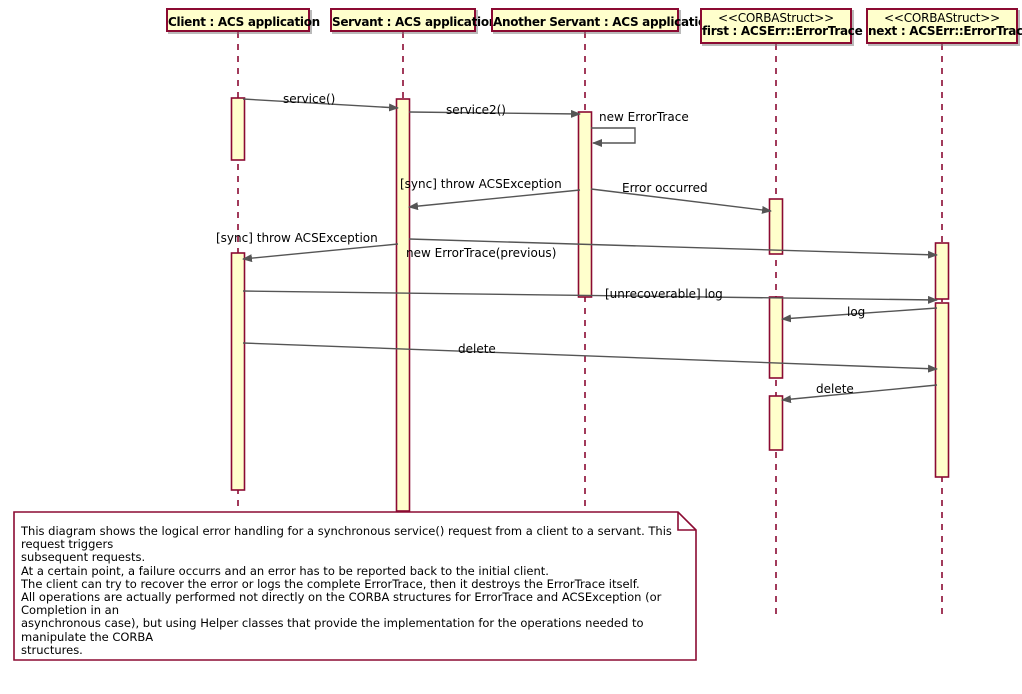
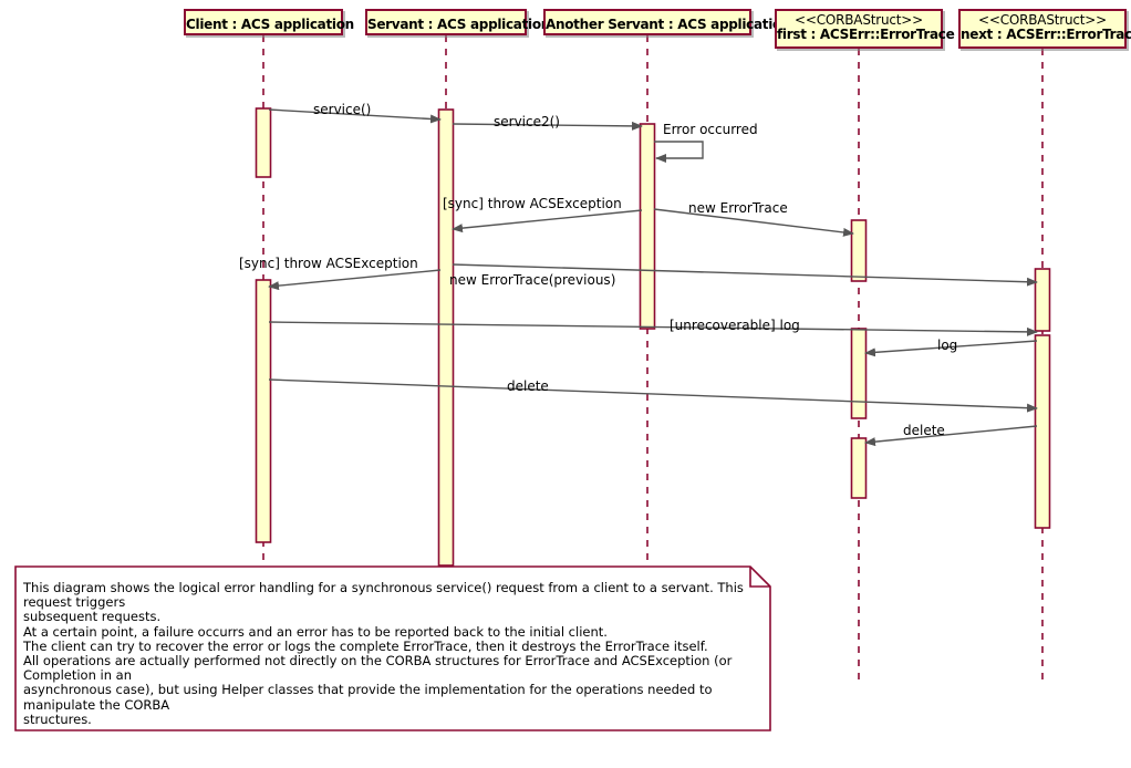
  Client : ACS application
  Servant : ACS applicatio
  Another Servant : ACS applicati
  <<CORBAStruct>>
  first : ACSErr::ErrorTrace
  <<CORBAStruct>>
  next : ACSErr::ErrorTrac
  service()
  service2()
- new ErrorTrace
+ Error occurred
  [sync] throw ACSException
- Error occurred
+ new ErrorTrace
  [sync] throw ACSException
  new ErrorTrace(previous)
  [unrecoverable] log
  log
  delete
  delete
  This diagram shows the logical error handling for a synchronous service() request from a client to a servant. This request triggers
  subsequent requests.
  At a certain point, a failure occurrs and an error has to be reported back to the initial client.
  The client can try to recover the error or logs the complete ErrorTrace, then it destroys the ErrorTrace itself.
  All operations are actually performed not directly on the CORBA structures for ErrorTrace and ACSException (or Completion in an
  asynchronous case), but using Helper classes that provide the implementation for the operations needed to manipulate the CORBA
  structures.
